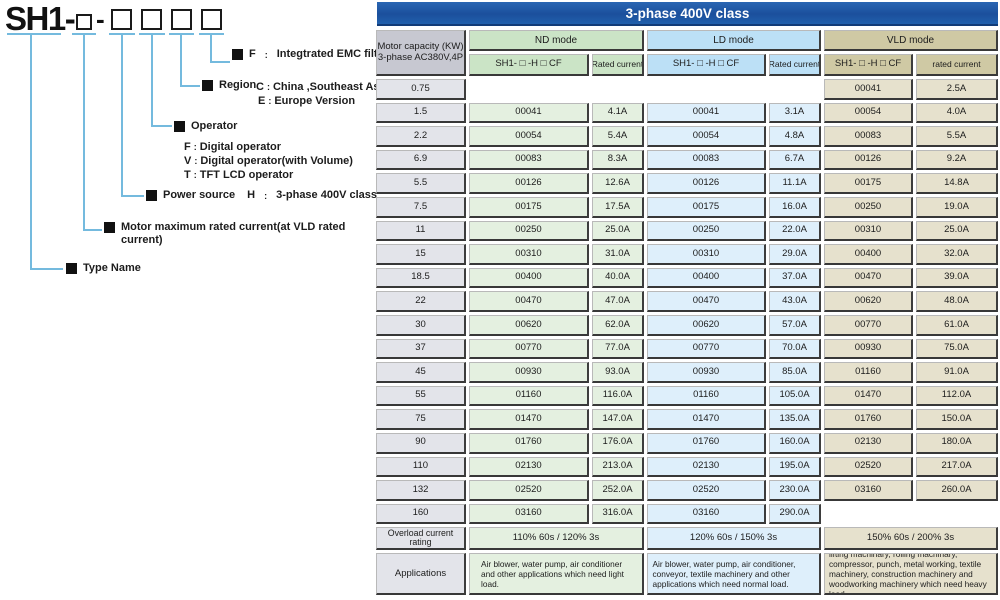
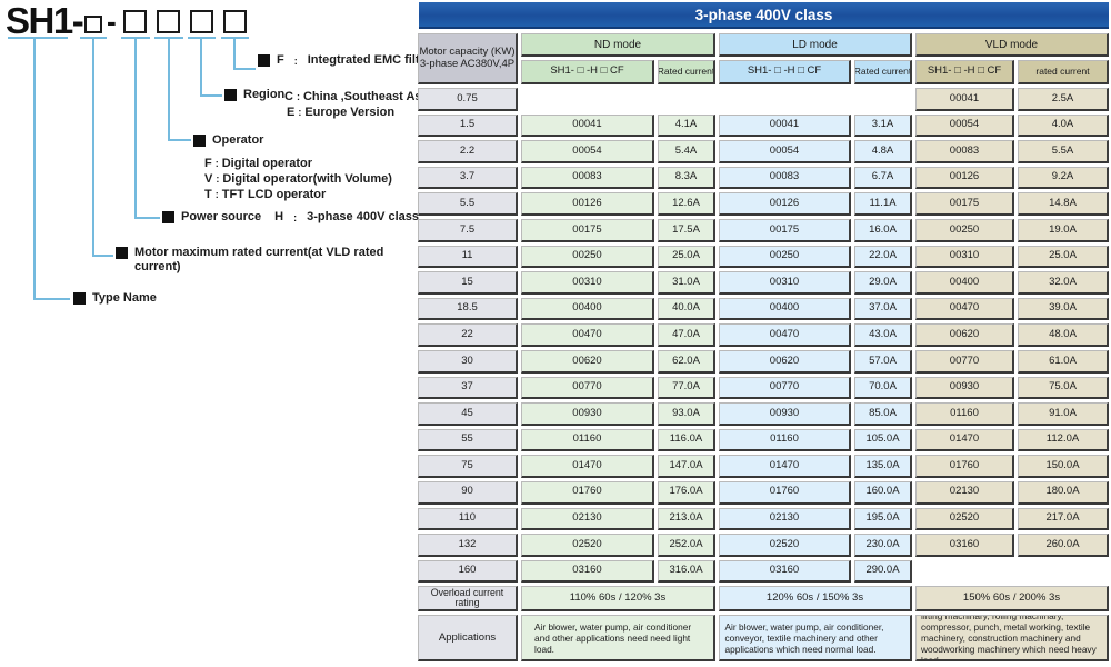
  SH1-
  -
  F
  :
  Integtrated EMC fil
  Region
  C : China ,Southeast A
  E : Europe Version
  Operator
  F : Digital operator
  V : Digital operator(with Volume)
  T : TFT LCD operator
  Power source
  H
  :
  3-phase 400V class
  Motor maximum rated current(at VLD rated current)
  Type Name
  3-phase 400V class
  Motor capacity (KW)
  3-phase AC380V,4P
  ND mode
  LD mode
  VLD mode
  SH1- □ -H □ CF
  Rated current
  SH1- □ -H □ CF
  Rated current
  SH1- □ -H □ CF
  rated current
  0.75
  00041
  2.5A
  1.5
  00041
  4.1A
  00041
  3.1A
  00054
  4.0A
  2.2
  00054
  5.4A
  00054
  4.8A
  00083
  5.5A
- 6.9
+ 3.7
  00083
  8.3A
  00083
  6.7A
  00126
  9.2A
  5.5
  00126
  12.6A
  00126
  11.1A
  00175
  14.8A
  7.5
  00175
  17.5A
  00175
  16.0A
  00250
  19.0A
  11
  00250
  25.0A
  00250
  22.0A
  00310
  25.0A
  15
  00310
  31.0A
  00310
  29.0A
  00400
  32.0A
  18.5
  00400
  40.0A
  00400
  37.0A
  00470
  39.0A
  22
  00470
  47.0A
  00470
  43.0A
  00620
  48.0A
  30
  00620
  62.0A
  00620
  57.0A
  00770
  61.0A
  37
  00770
  77.0A
  00770
  70.0A
  00930
  75.0A
  45
  00930
  93.0A
  00930
  85.0A
  01160
  91.0A
  55
  01160
  116.0A
  01160
  105.0A
  01470
  112.0A
  75
  01470
  147.0A
  01470
  135.0A
  01760
  150.0A
  90
  01760
  176.0A
  01760
  160.0A
  02130
  180.0A
  110
  02130
  213.0A
  02130
  195.0A
  02520
  217.0A
  132
  02520
  252.0A
  02520
  230.0A
  03160
  260.0A
  160
  03160
  316.0A
  03160
  290.0A
  Overload current rating
  110% 60s / 120% 3s
  120% 60s / 150% 3s
  150% 60s / 200% 3s
  Applications
- Air blower, water pump, air conditioner and other applications which need light load.
+ Air blower, water pump, air conditioner and other applications need need light load.
  Air blower, water pump, air conditioner, conveyor, textile machinery and other applications which need normal load.
  lifting machinary, rolling machinary, compressor, punch, metal working, textile machinery, construction machinery and woodworking machinery which need heavy
